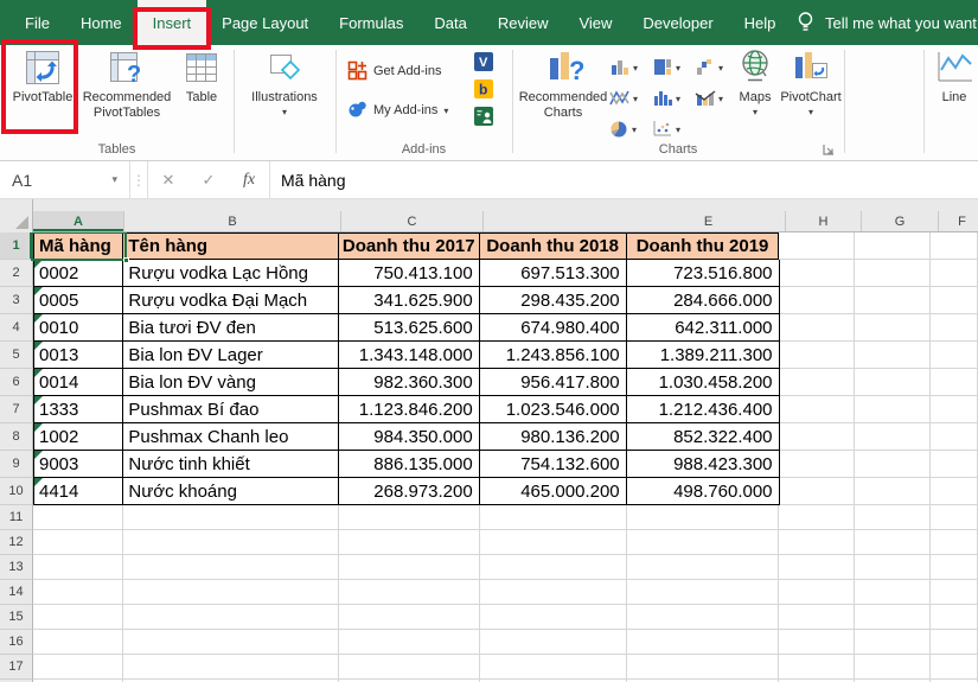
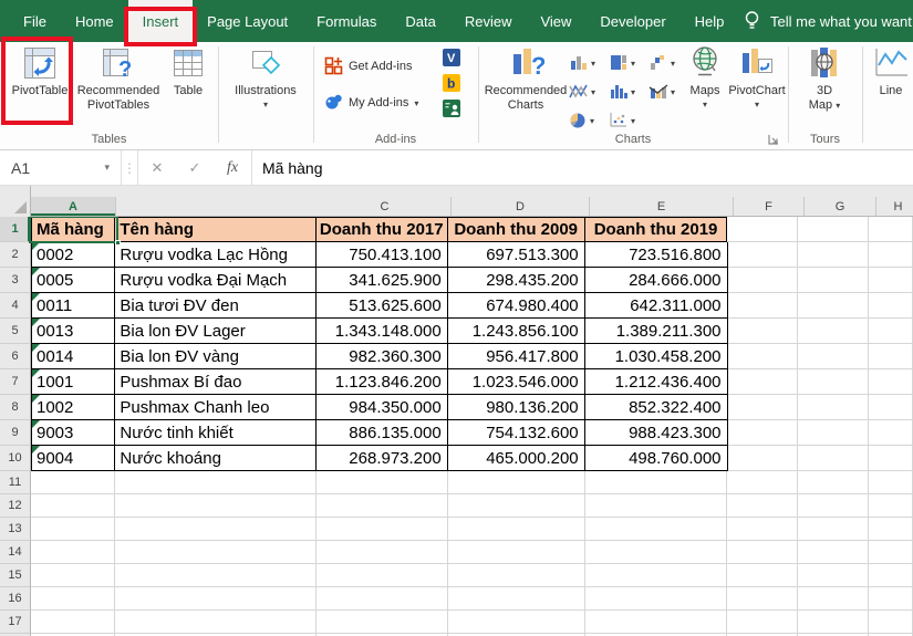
  File
  Home
  Insert
  Page Layout
  Formulas
  Data
  Review
  View
  Developer
  Help
  Tell me what you want
  PivotTable
  ?
  Recommended
  PivotTables
  Table
  Tables
  Illustrations
  ▾
  Get Add-ins
  My Add-ins
  ▾
  V
  b
  Add-ins
  ?
  Recommended
  Charts
  ▾
  ▾
  ▾
  ▾
  ▾
  ▾
  ▾
  ▾
  Maps
  ▾
  PivotChart
  ▾
  Charts
+ 3D
+ Map ▾
+ Tours
  Line
  A1
  ▾
  ⋮
  ✕
  ✓
  fx
  Mã hàng
  A
- B
  C
+ D
  E
- H
+ F
  G
- F
+ H
  1
  Mã hàng
  Tên hàng
  Doanh thu 2017
- Doanh thu 2018
+ Doanh thu 2009
  Doanh thu 2019
  2
  0002
  Rượu vodka Lạc Hồng
  750.413.100
  697.513.300
  723.516.800
  3
  0005
  Rượu vodka Đại Mạch
  341.625.900
  298.435.200
  284.666.000
  4
- 0010
+ 0011
  Bia tươi ĐV đen
  513.625.600
  674.980.400
  642.311.000
  5
  0013
  Bia lon ĐV Lager
  1.343.148.000
  1.243.856.100
  1.389.211.300
  6
  0014
  Bia lon ĐV vàng
  982.360.300
  956.417.800
  1.030.458.200
  7
- 1333
+ 1001
  Pushmax Bí đao
  1.123.846.200
  1.023.546.000
  1.212.436.400
  8
  1002
  Pushmax Chanh leo
  984.350.000
  980.136.200
  852.322.400
  9
  9003
  Nước tinh khiết
  886.135.000
  754.132.600
  988.423.300
  10
- 4414
+ 9004
  Nước khoáng
  268.973.200
  465.000.200
  498.760.000
  11
  12
  13
  14
  15
  16
  17
